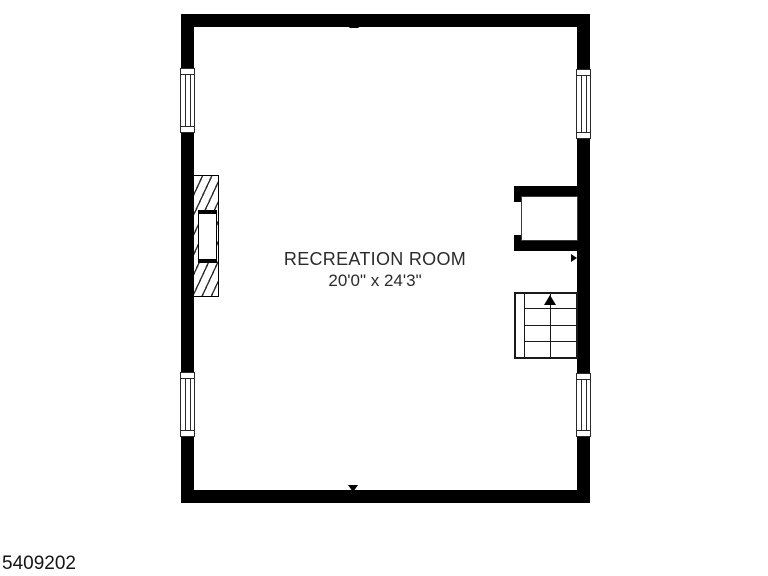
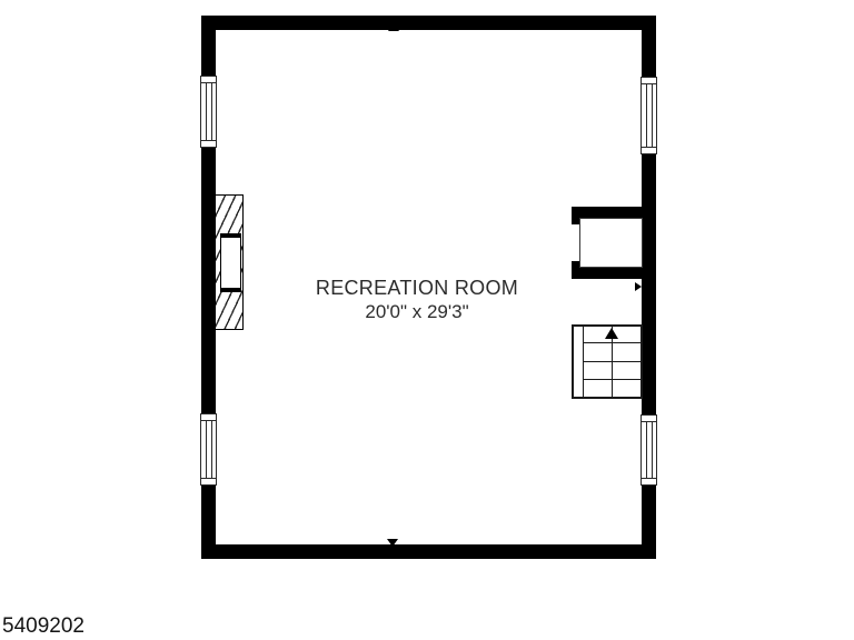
  RECREATION ROOM
- 20'0" x 24'3"
+ 20'0" x 29'3"
  5409202
